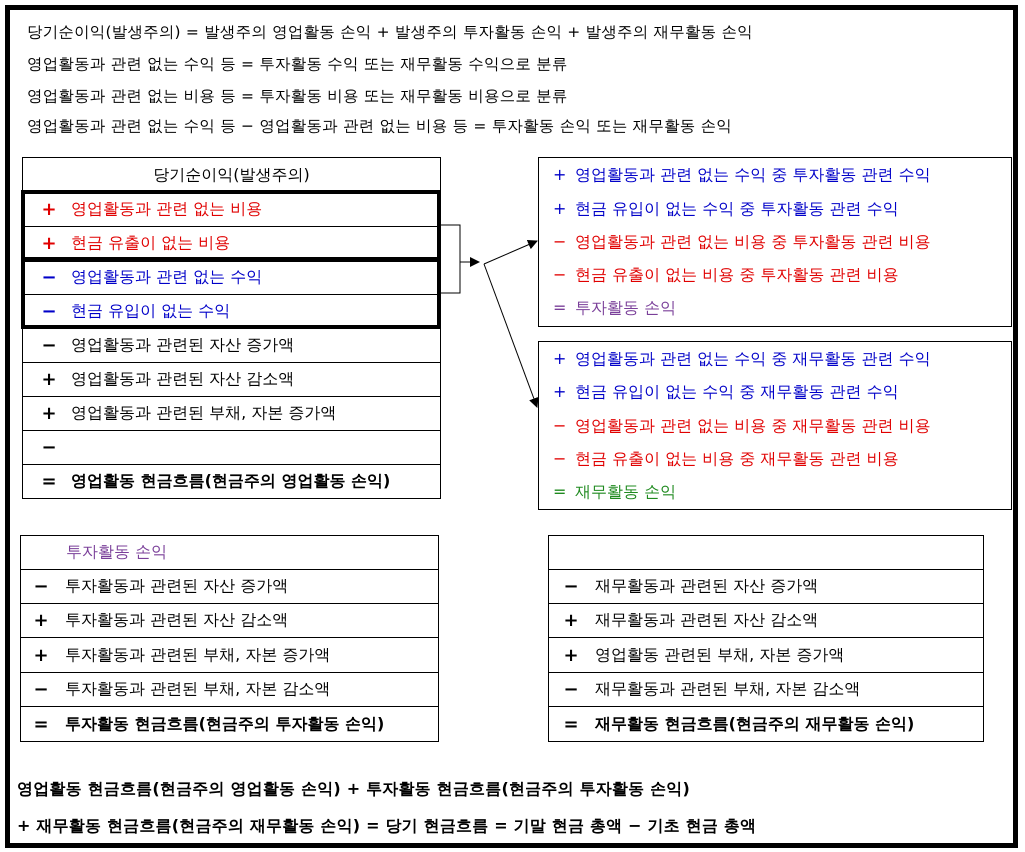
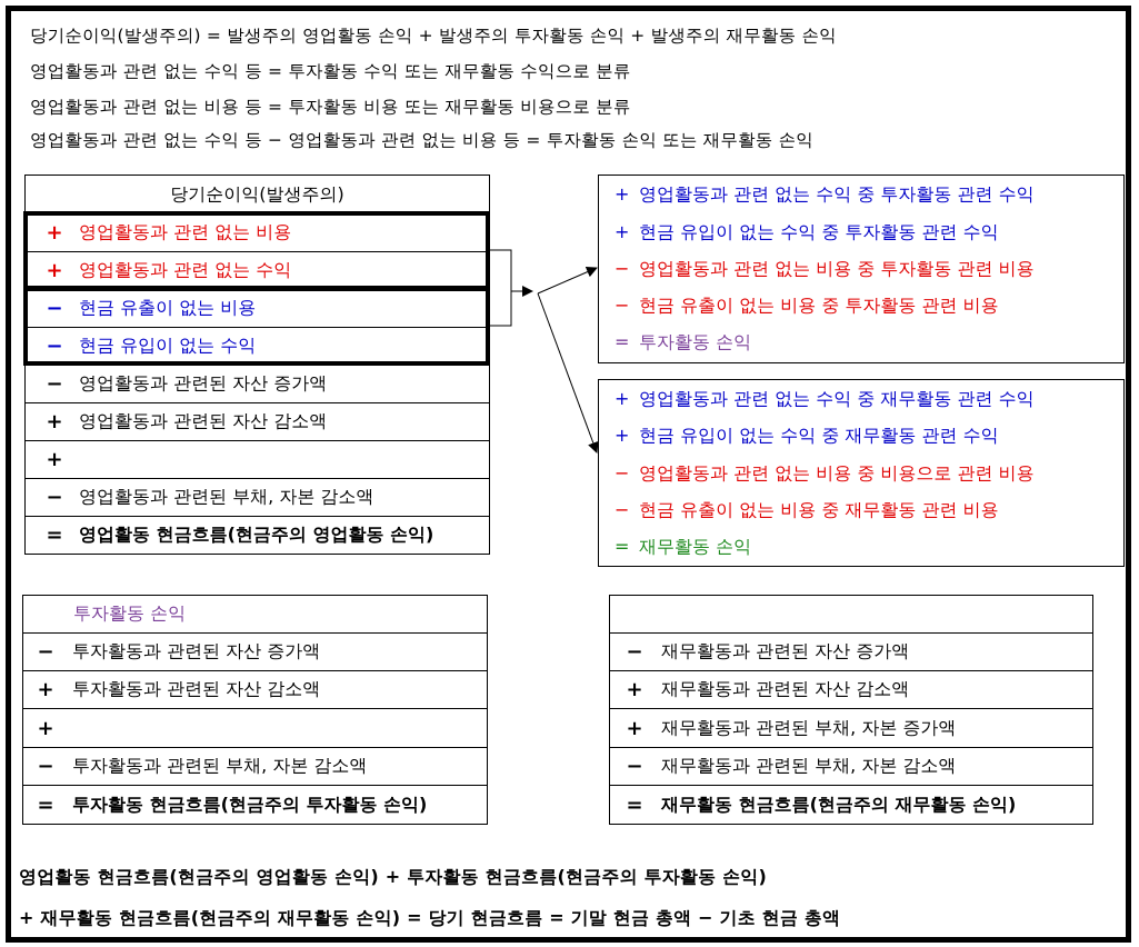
  당기순이익(발생주의) = 발생주의 영업활동 손익 + 발생주의 투자활동 손익 + 발생주의 재무활동 손익
  영업활동과 관련 없는 수익 등 = 투자활동 수익 또는 재무활동 수익으로 분류
  영업활동과 관련 없는 비용 등 = 투자활동 비용 또는 재무활동 비용으로 분류
  영업활동과 관련 없는 수익 등 − 영업활동과 관련 없는 비용 등 = 투자활동 손익 또는 재무활동 손익
  당기순이익(발생주의)
  +
  영업활동과 관련 없는 비용
  +
- 현금 유출이 없는 비용
+ 영업활동과 관련 없는 수익
  −
- 영업활동과 관련 없는 수익
+ 현금 유출이 없는 비용
  −
  현금 유입이 없는 수익
  −
  영업활동과 관련된 자산 증가액
  +
  영업활동과 관련된 자산 감소액
  +
- 영업활동과 관련된 부채, 자본 증가액
  −
+ 영업활동과 관련된 부채, 자본 감소액
  =
  영업활동 현금흐름(현금주의 영업활동 손익)
  + 영업활동과 관련 없는 수익 중 투자활동 관련 수익
  + 현금 유입이 없는 수익 중 투자활동 관련 수익
  − 영업활동과 관련 없는 비용 중 투자활동 관련 비용
  − 현금 유출이 없는 비용 중 투자활동 관련 비용
  = 투자활동 손익
  + 영업활동과 관련 없는 수익 중 재무활동 관련 수익
  + 현금 유입이 없는 수익 중 재무활동 관련 수익
- − 영업활동과 관련 없는 비용 중 재무활동 관련 비용
+ − 영업활동과 관련 없는 비용 중 비용으로 관련 비용
  − 현금 유출이 없는 비용 중 재무활동 관련 비용
  = 재무활동 손익
  투자활동 손익
  −
  투자활동과 관련된 자산 증가액
  +
  투자활동과 관련된 자산 감소액
  +
- 투자활동과 관련된 부채, 자본 증가액
  −
  투자활동과 관련된 부채, 자본 감소액
  =
  투자활동 현금흐름(현금주의 투자활동 손익)
  −
  재무활동과 관련된 자산 증가액
  +
  재무활동과 관련된 자산 감소액
  +
- 영업활동 관련된 부채, 자본 증가액
+ 재무활동과 관련된 부채, 자본 증가액
  −
  재무활동과 관련된 부채, 자본 감소액
  =
  재무활동 현금흐름(현금주의 재무활동 손익)
  영업활동 현금흐름(현금주의 영업활동 손익) + 투자활동 현금흐름(현금주의 투자활동 손익)
  + 재무활동 현금흐름(현금주의 재무활동 손익) = 당기 현금흐름 = 기말 현금 총액 − 기초 현금 총액
